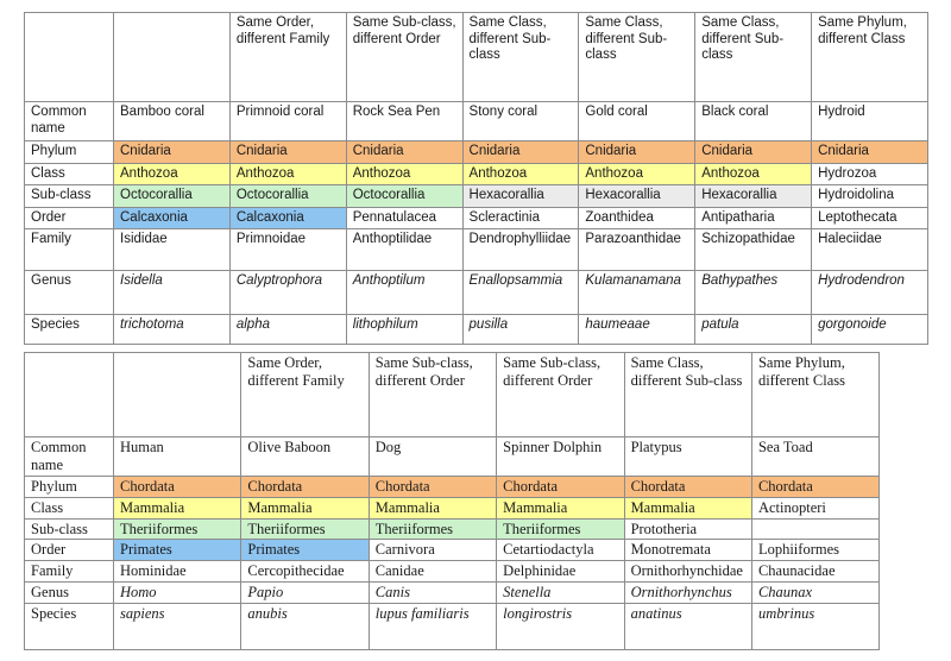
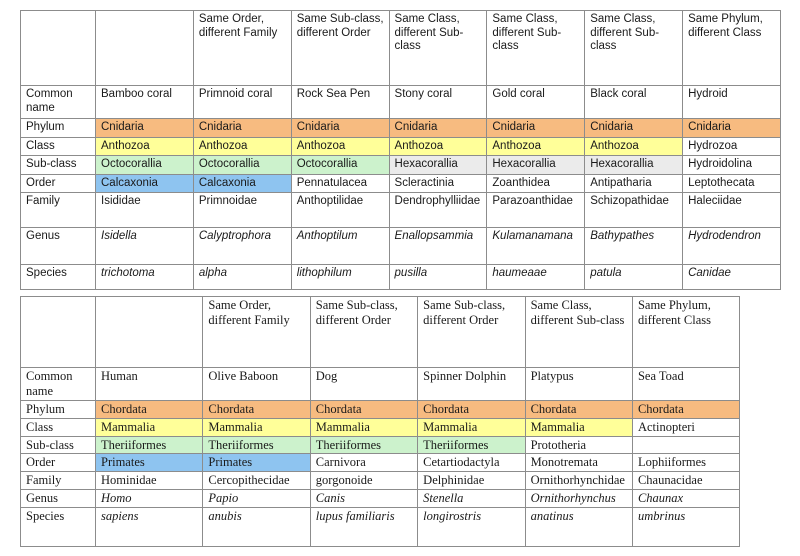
  		Same Order, different Family	Same Sub-class, different Order	Same Class, different Sub-class	Same Class, different Sub-class	Same Class, different Sub-class	Same Phylum, different Class
  Common name	Bamboo coral	Primnoid coral	Rock Sea Pen	Stony coral	Gold coral	Black coral	Hydroid
  Phylum	Cnidaria	Cnidaria	Cnidaria	Cnidaria	Cnidaria	Cnidaria	Cnidaria
  Class	Anthozoa	Anthozoa	Anthozoa	Anthozoa	Anthozoa	Anthozoa	Hydrozoa
  Sub-class	Octocorallia	Octocorallia	Octocorallia	Hexacorallia	Hexacorallia	Hexacorallia	Hydroidolina
  Order	Calcaxonia	Calcaxonia	Pennatulacea	Scleractinia	Zoanthidea	Antipatharia	Leptothecata
  Family	Isididae	Primnoidae	Anthoptilidae	Dendrophylliidae	Parazoanthidae	Schizopathidae	Haleciidae
  Genus	Isidella	Calyptrophora	Anthoptilum	Enallopsammia	Kulamanamana	Bathypathes	Hydrodendron
- Species	trichotoma	alpha	lithophilum	pusilla	haumeaae	patula	gorgonoide
+ Species	trichotoma	alpha	lithophilum	pusilla	haumeaae	patula	Canidae
  		Same Order, different Family	Same Sub-class, different Order	Same Sub-class, different Order	Same Class, different Sub-class	Same Phylum, different Class
  Common name	Human	Olive Baboon	Dog	Spinner Dolphin	Platypus	Sea Toad
  Phylum	Chordata	Chordata	Chordata	Chordata	Chordata	Chordata
  Class	Mammalia	Mammalia	Mammalia	Mammalia	Mammalia	Actinopteri
  Sub-class	Theriiformes	Theriiformes	Theriiformes	Theriiformes	Prototheria
  Order	Primates	Primates	Carnivora	Cetartiodactyla	Monotremata	Lophiiformes
- Family	Hominidae	Cercopithecidae	Canidae	Delphinidae	Ornithorhynchidae	Chaunacidae
+ Family	Hominidae	Cercopithecidae	gorgonoide	Delphinidae	Ornithorhynchidae	Chaunacidae
  Genus	Homo	Papio	Canis	Stenella	Ornithorhynchus	Chaunax
  Species	sapiens	anubis	lupus familiaris	longirostris	anatinus	umbrinus
